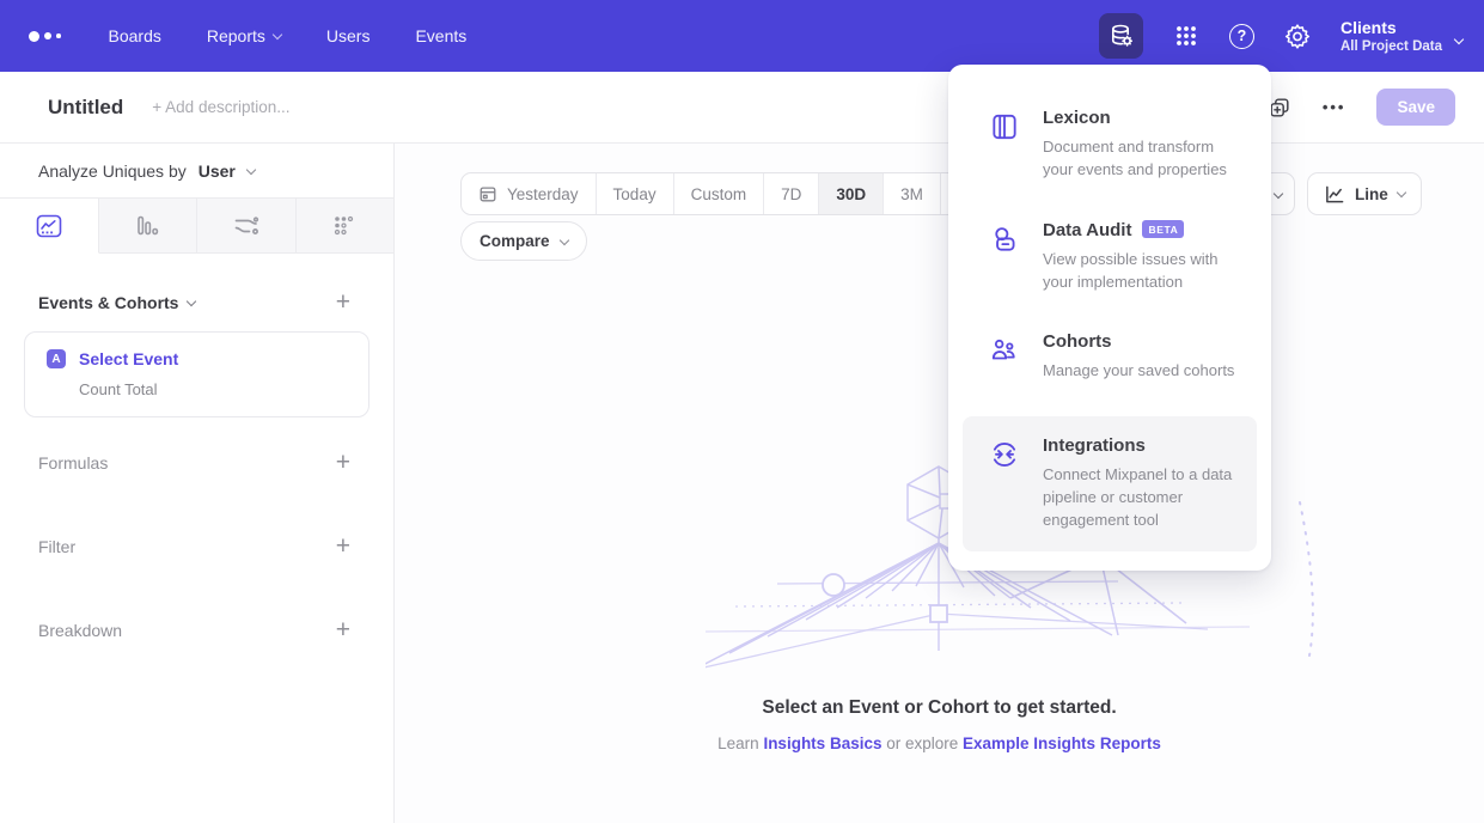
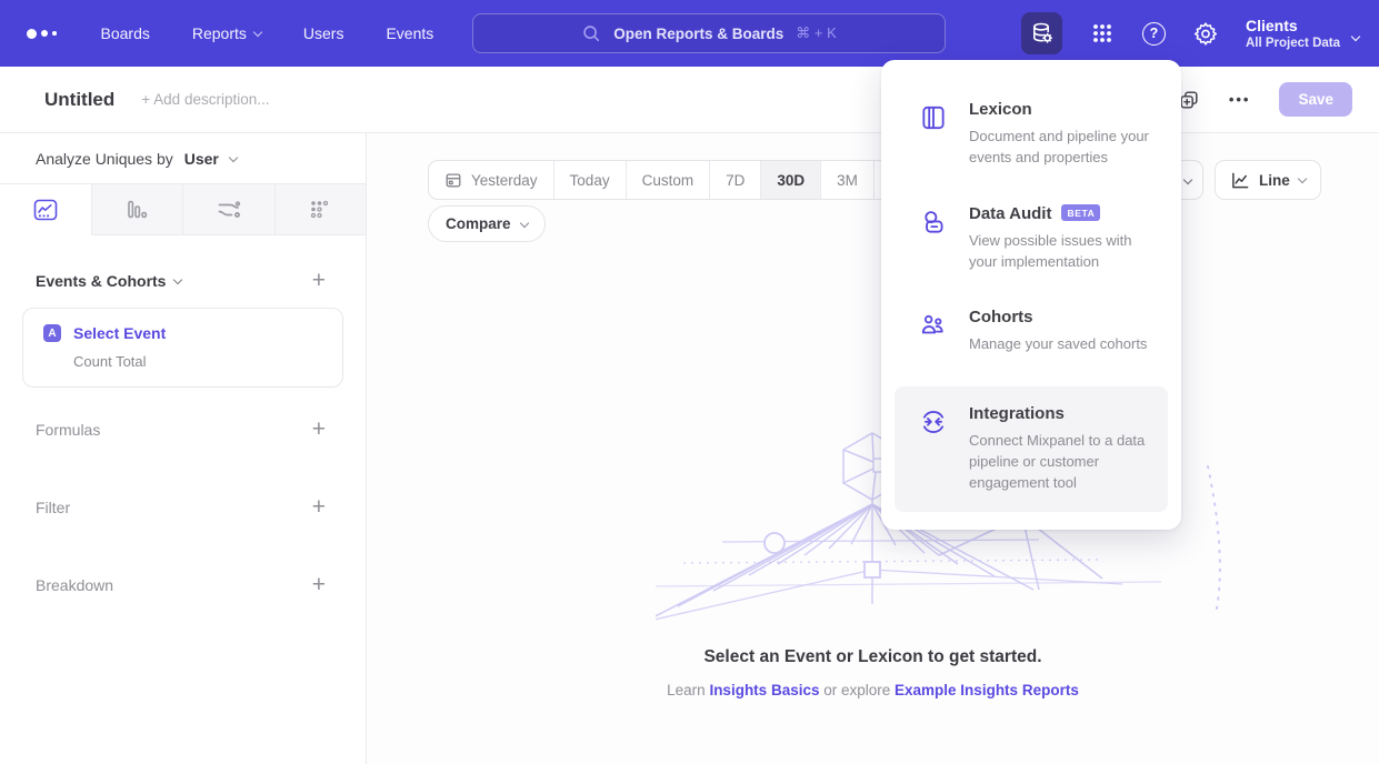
  Boards
  Reports
  Users
  Events
+ Open Reports & Boards
+ ⌘ + K
  ?
  Clients
  All Project Data
  Untitled
  + Add description...
  •••
  Save
  Analyze Uniques by
  User
  Events & Cohorts
  +
  A
  Select Event
  Count Total
  Formulas
  +
  Filter
  +
  Breakdown
  +
  Yesterday
  Today
  Custom
  7D
  30D
  3M
  Compare
  Line
- Select an Event or Cohort to get started.
+ Select an Event or Lexicon to get started.
  Learn Insights Basics or explore Example Insights Reports
  Lexicon
- Document and transform your events and properties
+ Document and pipeline your events and properties
  Data Audit BETA
  View possible issues with your implementation
  Cohorts
  Manage your saved cohorts
  Integrations
  Connect Mixpanel to a data pipeline or customer engagement tool
